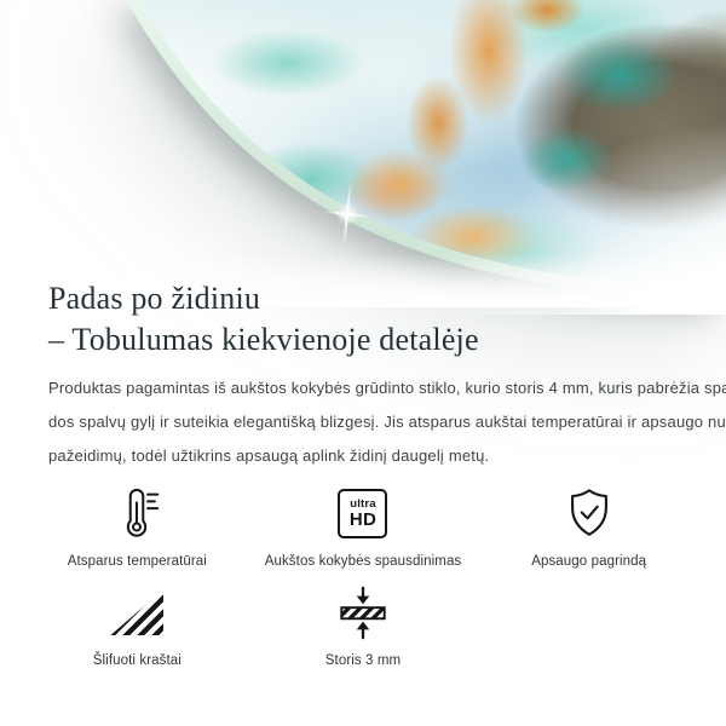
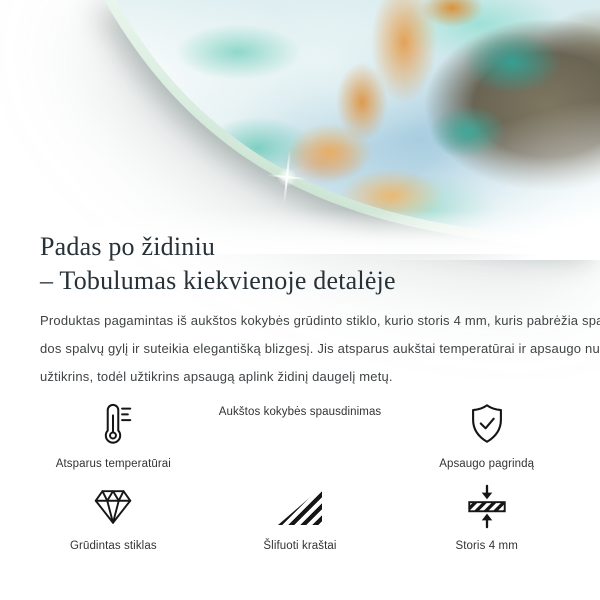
  Padas po židiniu
  – Tobulumas kiekvienoje detalėje
  Produktas pagamintas iš aukštos kokybės grūdinto stiklo, kurio storis 4 mm, kuris pabrėžia sp
  dos spalvų gylį ir suteikia elegantišką blizgesį. Jis atsparus aukštai temperatūrai ir apsaugo nu
- pažeidimų, todėl užtikrins apsaugą aplink židinį daugelį metų.
+ užtikrins, todėl užtikrins apsaugą aplink židinį daugelį metų.
  Atsparus temperatūrai
- ultra
- HD
  Aukštos kokybės spausdinimas
  Apsaugo pagrindą
+ Grūdintas stiklas
  Šlifuoti kraštai
- Storis 3 mm
+ Storis 4 mm
